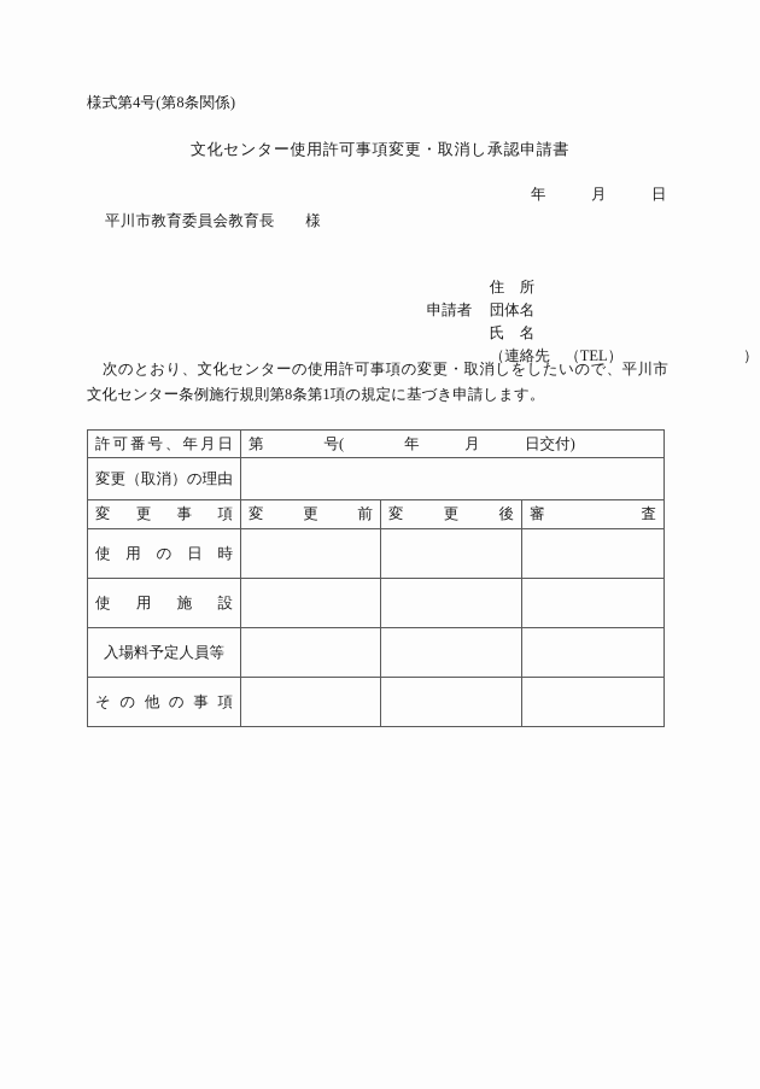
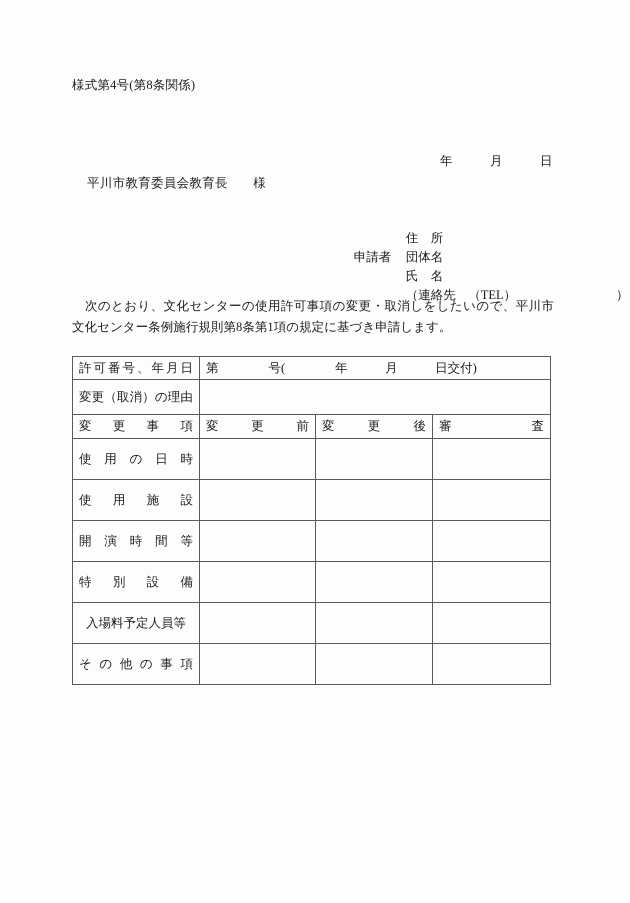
  様式第4号(第8条関係)
- 文化センター使用許可事項変更・取消し承認申請書
  年 月 日
  平川市教育委員会教育長 様
  住 所
  申請者 団体名
  氏 名
  （連絡先 （TEL） ）
  次のとおり、文化センターの使用許可事項の変更・取消しをしたいので、平川市文化センター条例施行規則第8条第1項の規定に基づき申請します。
  許 可 番 号 、 年 月 日	第 号( 年 月 日交付)
  変更（取消）の理由
  変 更 事 項	変 更 前	変 更 後	審 査
  使 用 の 日 時
  使 用 施 設
+ 開 演 時 間 等
+ 特 別 設 備
  入場料予定人員等
  そ の 他 の 事 項
